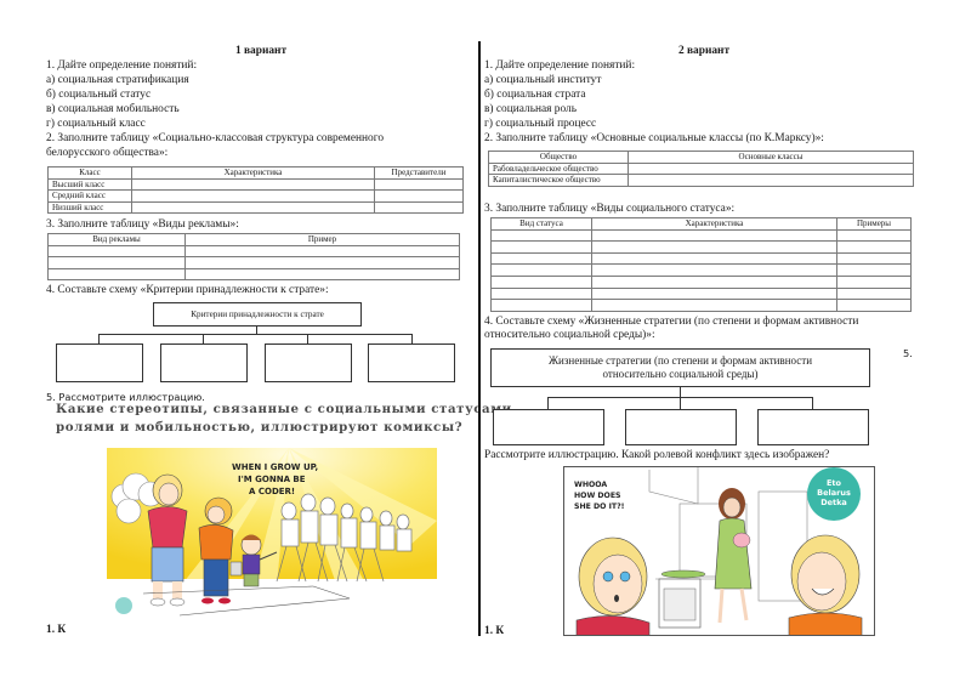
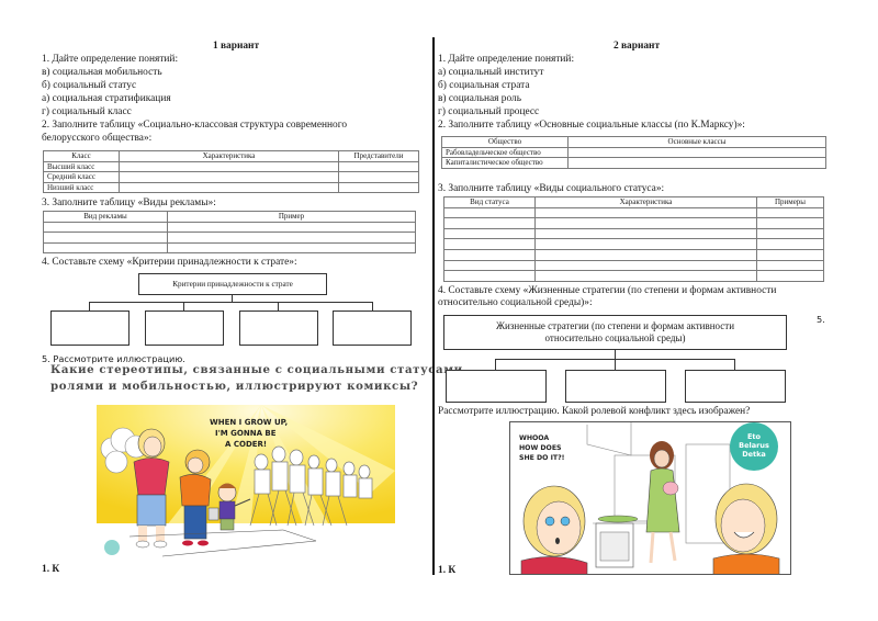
  1 вариант
  1. Дайте определение понятий:
- а) социальная стратификация
+ в) социальная мобильность
  б) социальный статус
- в) социальная мобильность
+ а) социальная стратификация
  г) социальный класс
  2. Заполните таблицу «Социально-классовая структура современного
  белорусского общества»:
  Класс	Характеристика	Представители
  Высший класс
  Средний класс
  Низший класс
  3. Заполните таблицу «Виды рекламы»:
  Вид рекламы	Пример
  4. Составьте схему «Критерии принадлежности к страте»:
  Критерии принадлежности к страте
  5. Рассмотрите иллюстрацию.
  Какие стереотипы, связанные с социальными статуа
  ролями и мобильностью, иллюстрируют комиксы?
  WHEN I GROW UP,
  I'M GONNA BE
  A CODER!
  1. К
  2 вариант
  1. Дайте определение понятий:
  а) социальный институт
  б) социальная страта
  в) социальная роль
  г) социальный процесс
  2. Заполните таблицу «Основные социальные классы (по К.Марксу)»:
  Общество	Основные классы
  Рабовладельческое общество
  Капиталистическое общество
  3. Заполните таблицу «Виды социального статуса»:
  Вид статуса	Характеристика	Примеры
  4. Составьте схему «Жизненные стратегии (по степени и формам активности
  относительно социальной среды)»:
  5.
  Жизненные стратегии (по степени и формам активности
  относительно социальной среды)
  Рассмотрите иллюстрацию. Какой ролевой конфликт здесь изображен?
  Eto
  Belarus
  Detka
  1. К
